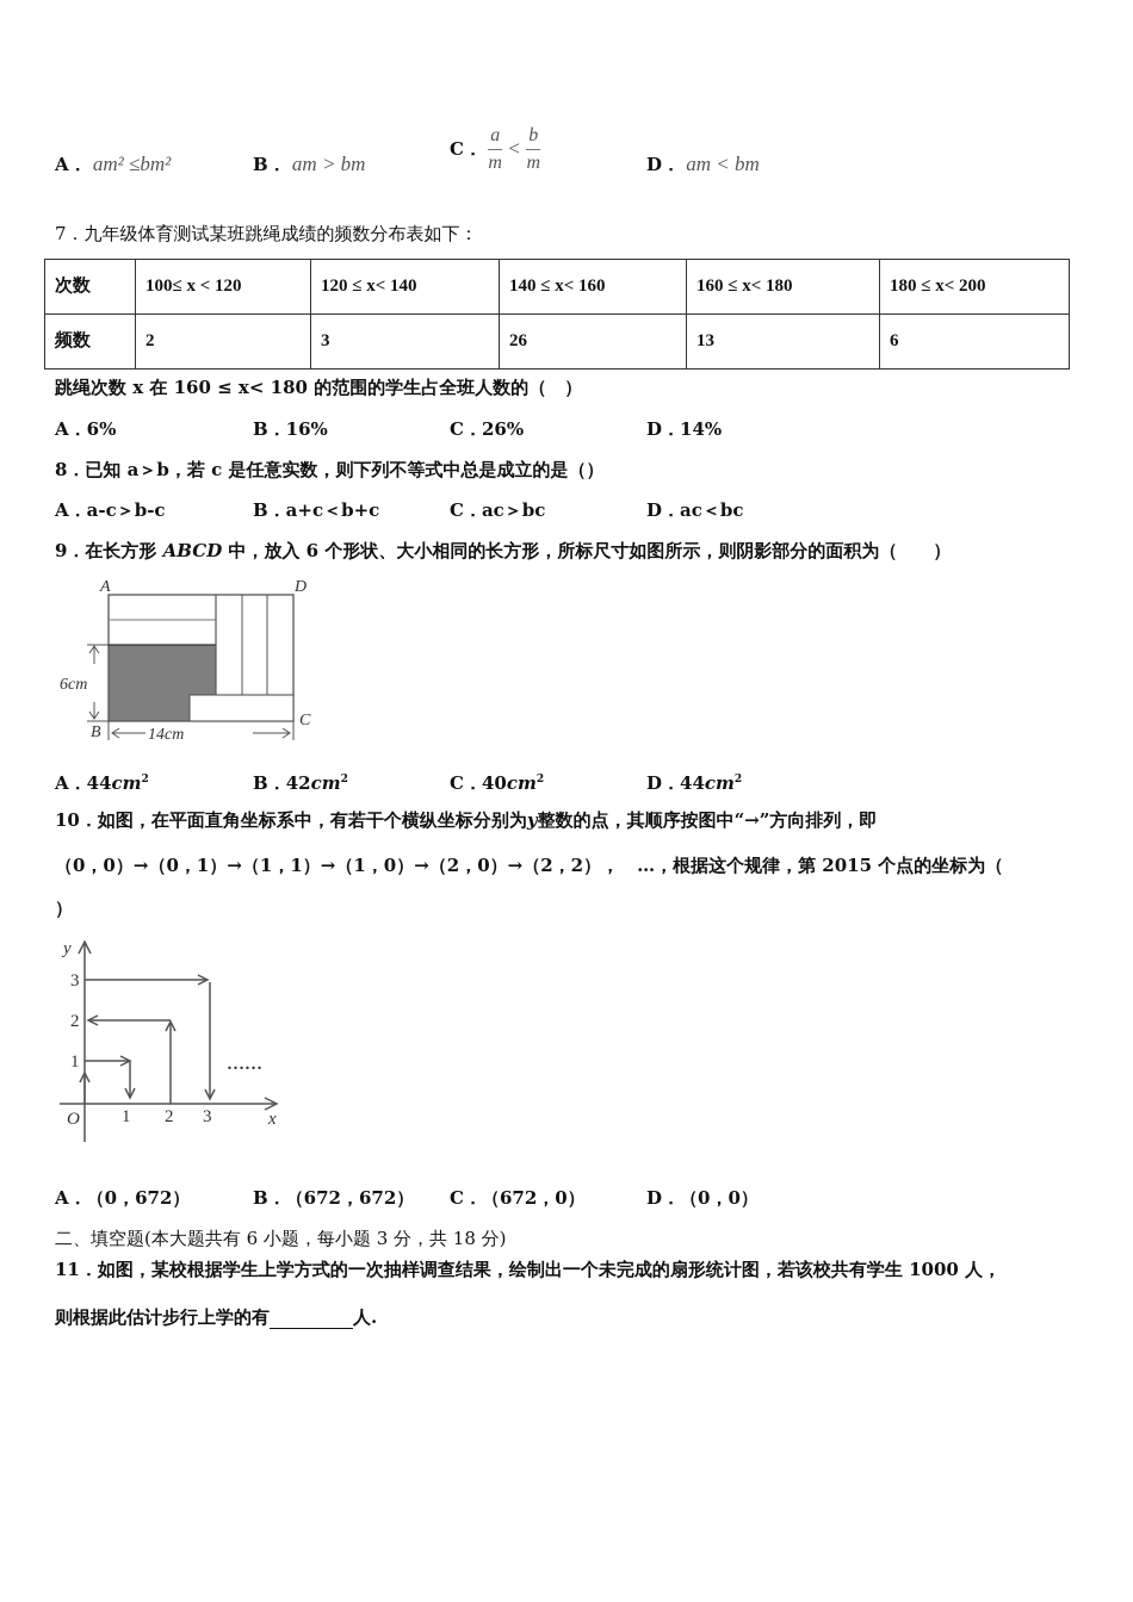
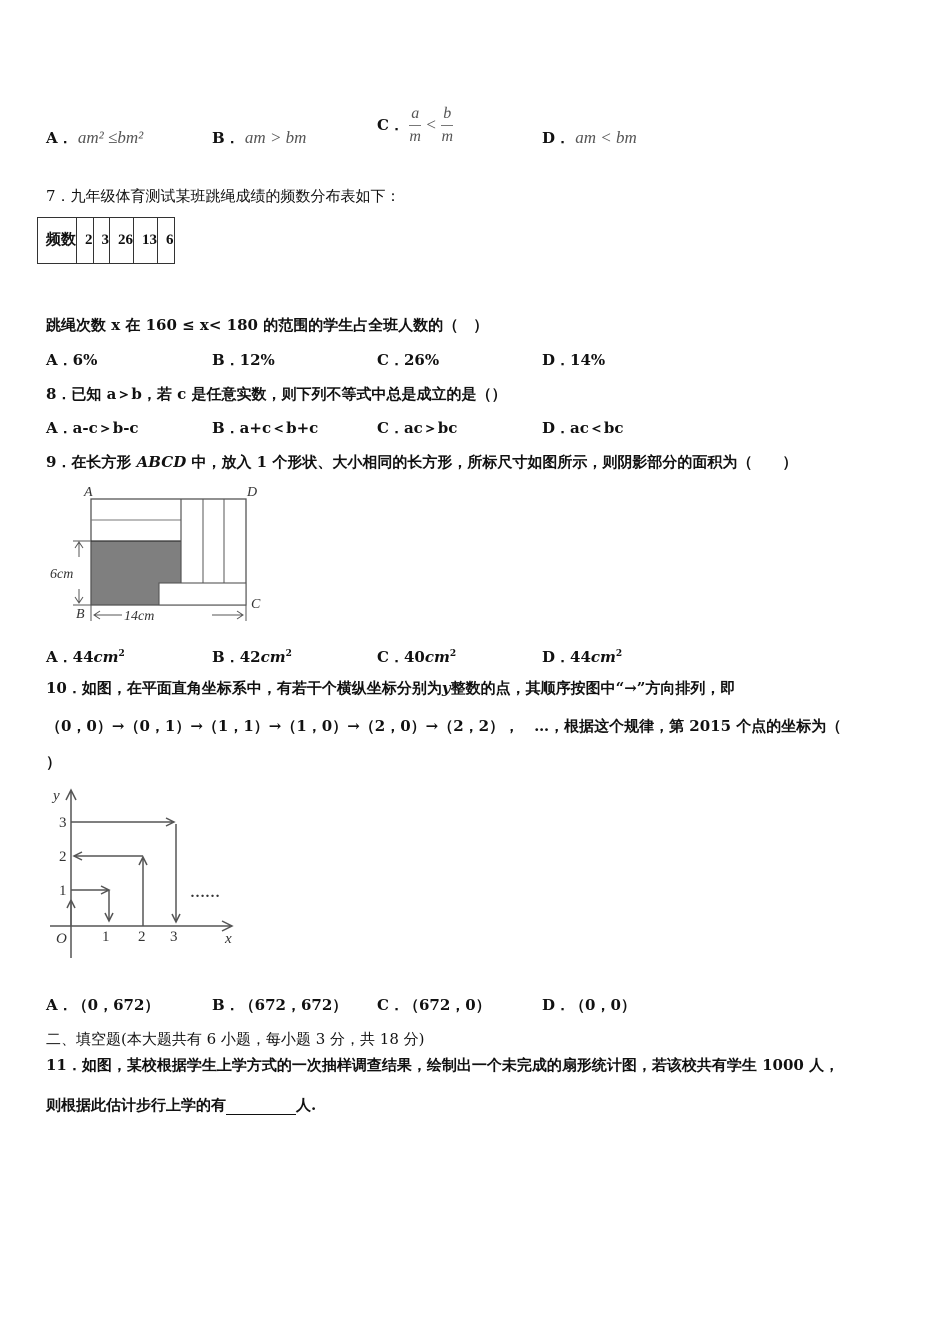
  A． am² ≤bm²
  B． am > bm
  C．
  a
  m
  <
  b
  m
  D． am < bm
  7．九年级体育测试某班跳绳成绩的频数分布表如下：
- 次数	100≤ x < 120	120 ≤ x< 140	140 ≤ x< 160	160 ≤ x< 180	180 ≤ x< 200
  频数	2	3	26	13	6
  跳绳次数 x 在 160 ≤ x< 180 的范围的学生占全班人数的（ ）
  A．6%
- B．16%
+ B．12%
  C．26%
  D．14%
  8．已知 a＞b，若 c 是任意实数，则下列不等式中总是成立的是（）
  A．a-c＞b-c
  B．a+c＜b+c
  C．ac＞bc
  D．ac＜bc
- 9．在长方形 ABCD 中，放入 6 个形状、大小相同的长方形，所标尺寸如图所示，则阴影部分的面积为（ ）
+ 9．在长方形 ABCD 中，放入 1 个形状、大小相同的长方形，所标尺寸如图所示，则阴影部分的面积为（ ）
  6cm
  14cm
  A
  D
  B
  C
  A．44cm2
  B．42cm2
  C．40cm2
  D．44cm2
  10．如图，在平面直角坐标系中，有若干个横纵坐标分别为y整数的点，其顺序按图中“→”方向排列，即
  （0，0）→（0，1）→（1，1）→（1，0）→（2，0）→（2，2）， …，根据这个规律，第 2015 个点的坐标为（
  ）
  y
  x
  O
  1
  2
  3
  1
  2
  3
  ……
  A．（0，672）
  B．（672，672）
  C．（672，0）
  D．（0，0）
  二、填空题(本大题共有 6 小题，每小题 3 分，共 18 分)
  11．如图，某校根据学生上学方式的一次抽样调查结果，绘制出一个未完成的扇形统计图，若该校共有学生 1000 人，
  则根据此估计步行上学的有 人.
